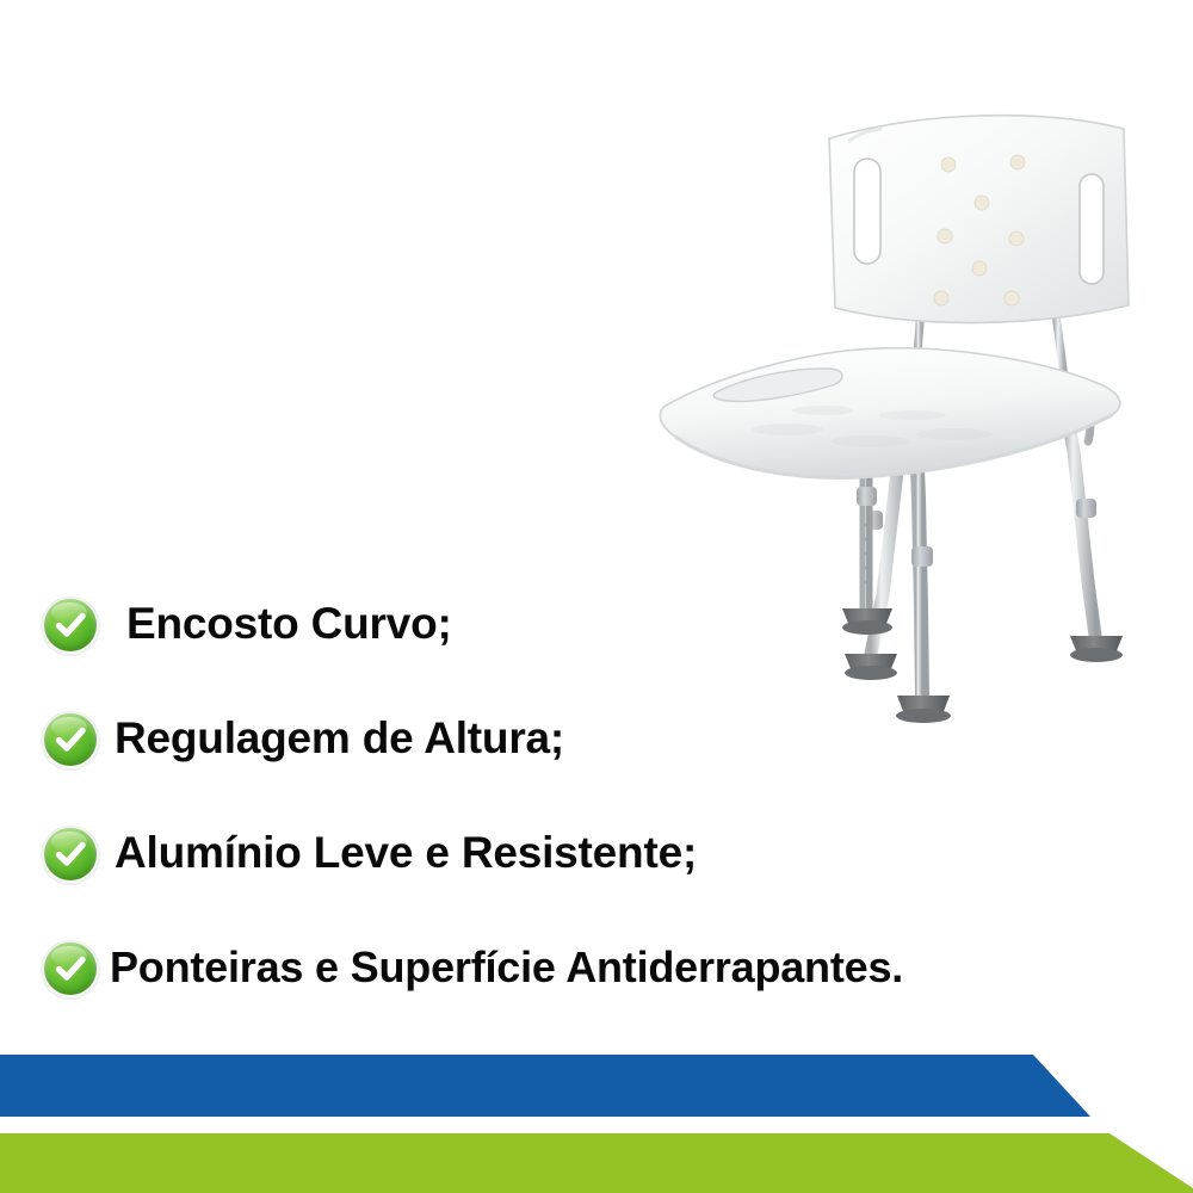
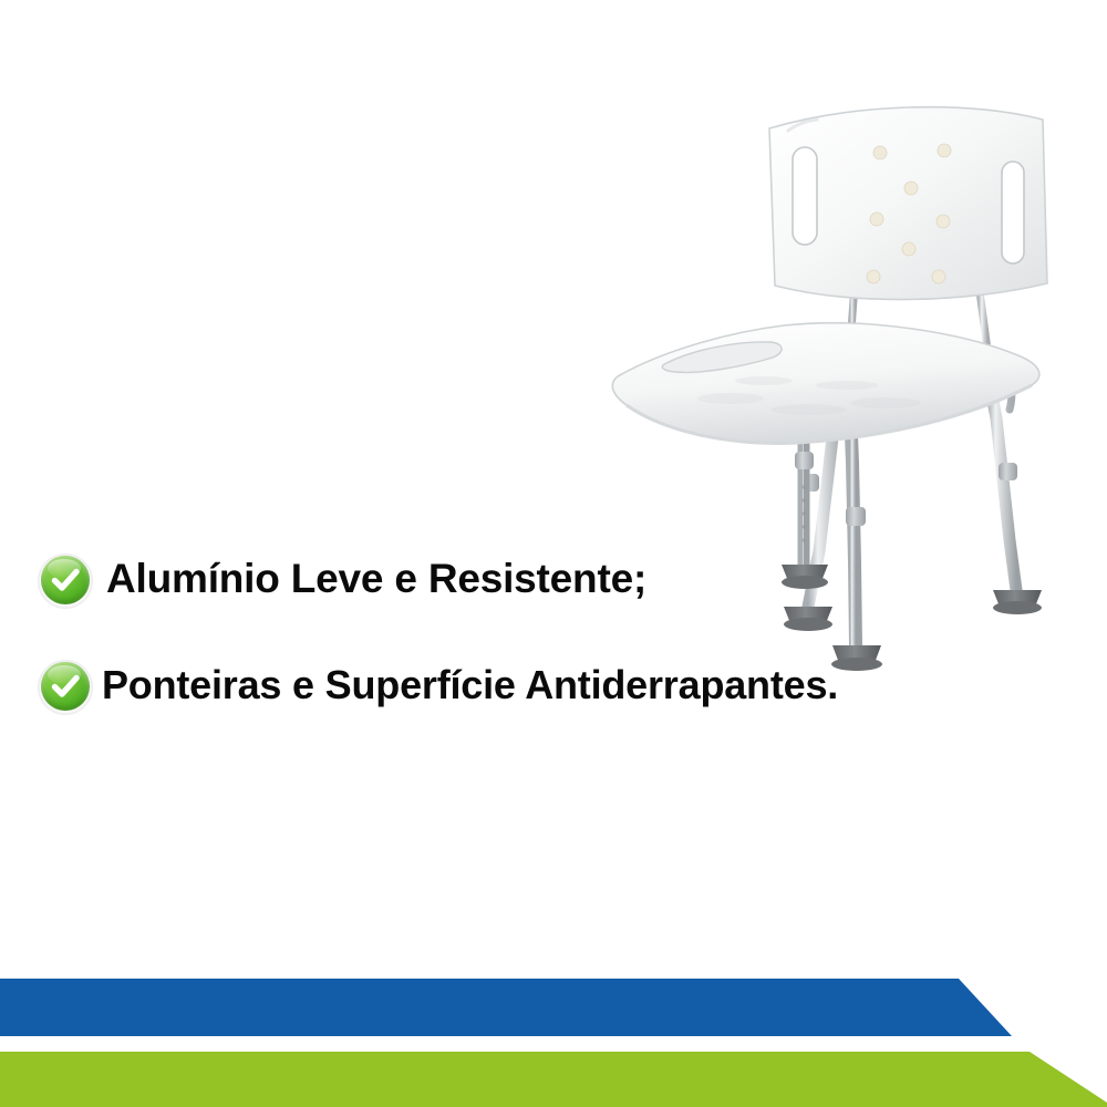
- Encosto Curvo;
- Regulagem de Altura;
  Alumínio Leve e Resistente;
  Ponteiras e Superfície Antiderrapantes.
